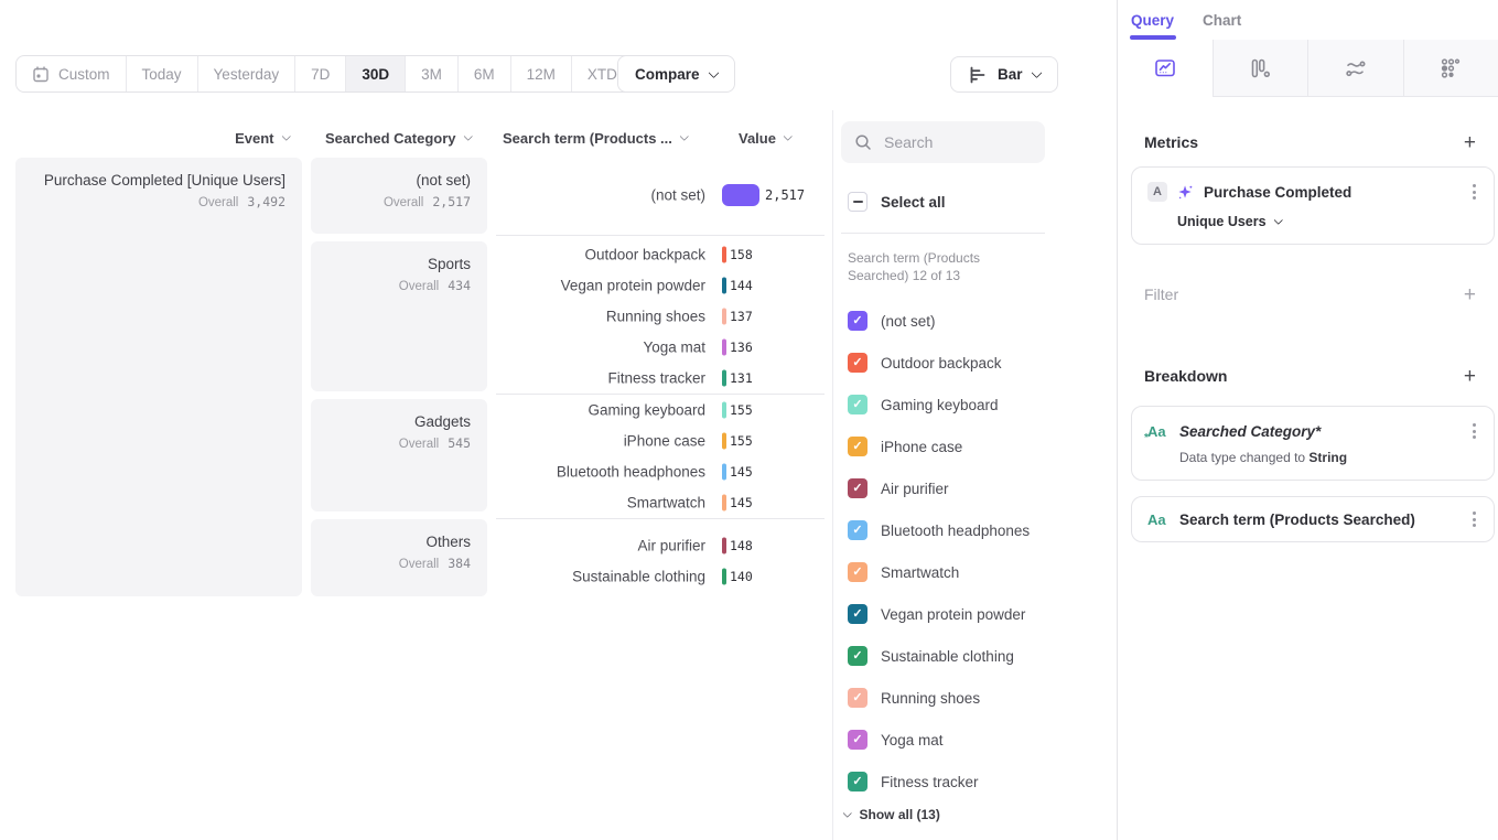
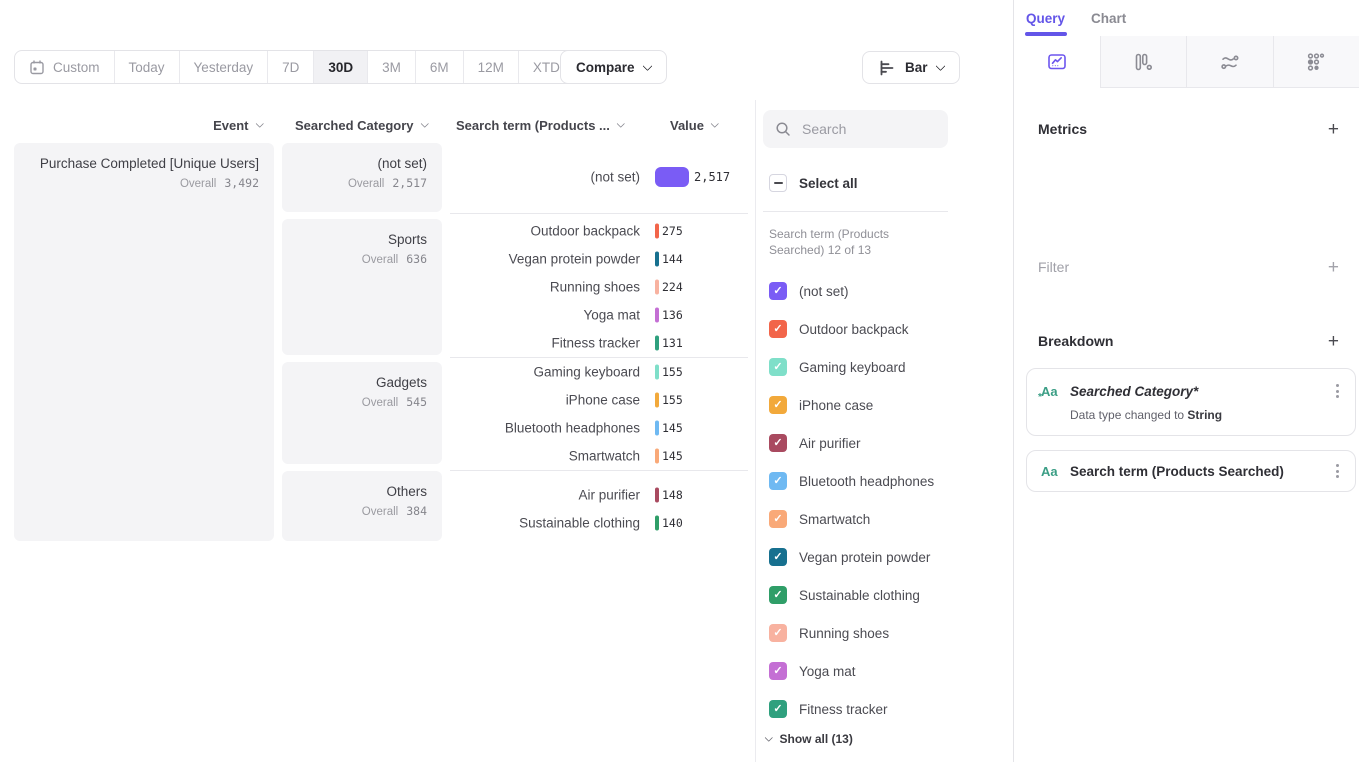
  Custom
  Today
  Yesterday
  7D
  30D
  3M
  6M
  12M
  XTD
  Compare
  Bar
  Event
  Searched Category
  Search term (Products ...
  Value
  Purchase Completed [Unique Users]
  Overall
  3,492
  (not set)
  Overall
  2,517
  (not set)
  2,517
  Sports
  Overall
- 434
+ 636
  Outdoor backpack
- 158
+ 275
  Vegan protein powder
  144
  Running shoes
- 137
+ 224
  Yoga mat
  136
  Fitness tracker
  131
  Gadgets
  Overall
  545
  Gaming keyboard
  155
  iPhone case
  155
  Bluetooth headphones
  145
  Smartwatch
  145
  Others
  Overall
  384
  Air purifier
  148
  Sustainable clothing
  140
  Search
  Select all
  Search term (Products Searched) 12 of 13
  Show all (13)
  ✓
  (not set)
  ✓
  Outdoor backpack
  ✓
  Gaming keyboard
  ✓
  iPhone case
  ✓
  Air purifier
  ✓
  Bluetooth headphones
  ✓
  Smartwatch
  ✓
  Vegan protein powder
  ✓
  Sustainable clothing
  ✓
  Running shoes
  ✓
  Yoga mat
  ✓
  Fitness tracker
  Query
  Chart
  Metrics
  +
- A
- Purchase Completed
- Unique Users
  Filter
  +
  Breakdown
  +
  Aa
  *
  Searched Category*
  Data type changed to String
  Aa
  Search term (Products Searched)
